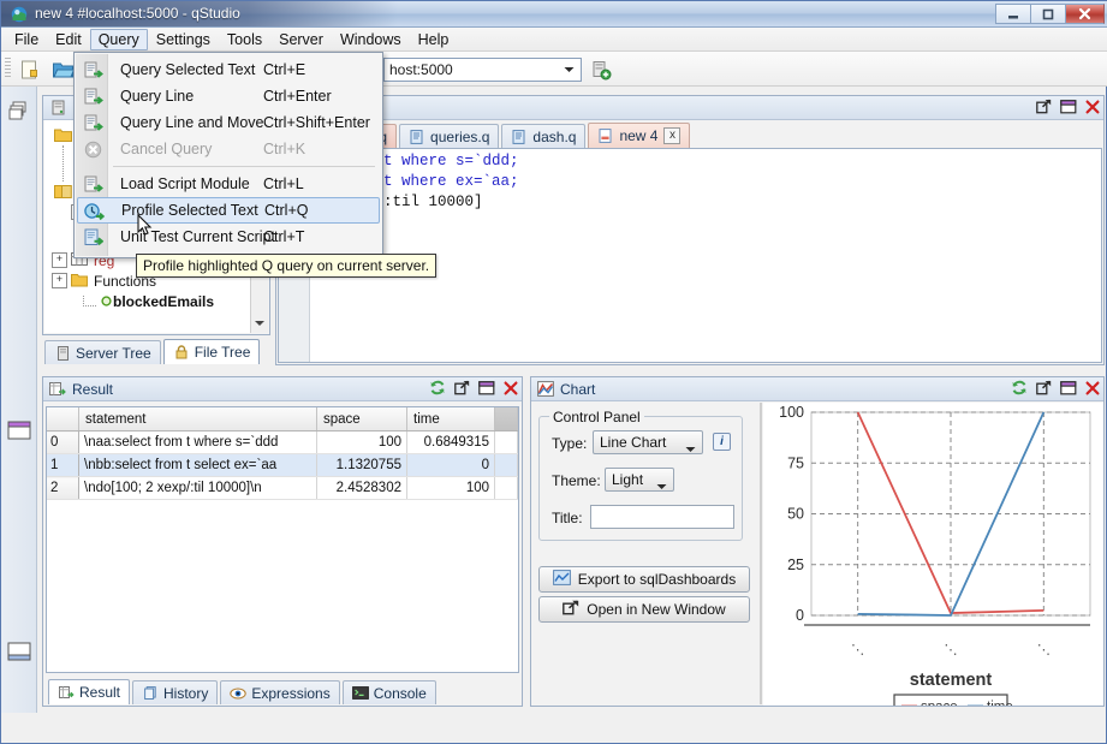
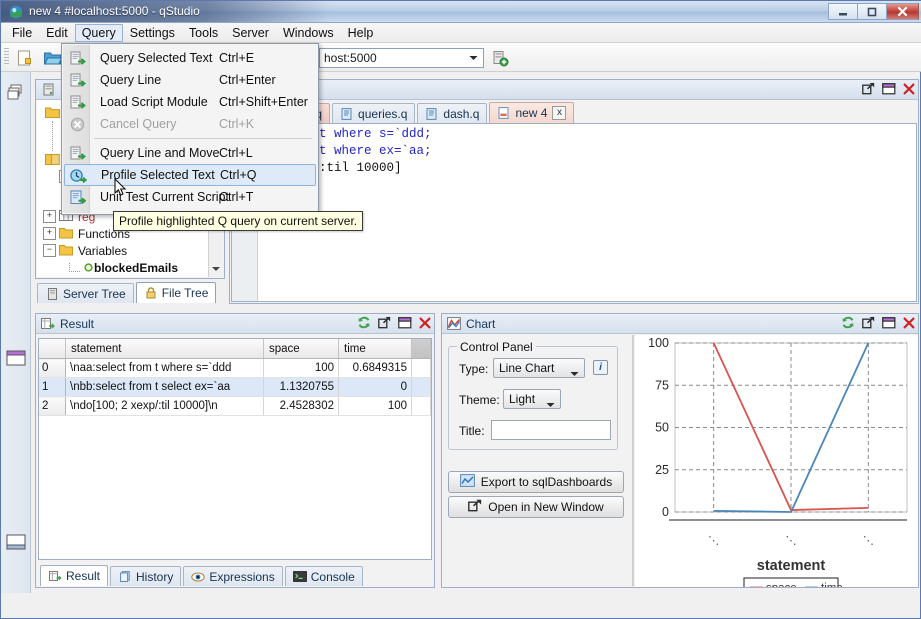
  new 4 #localhost:5000 - qStudio
  File
  Edit
  Query
  Settings
  Tools
  Server
  Windows
  Help
  host:5000
  +
  reg
  +
  Functions
+ −
+ Variables
  blockedEmails
  Server Tree
  File Tree
  queries.q
  dash.q
  new 4
  x
  Result
  	statement	space	time
  0	\naa:select from t where s=`ddd	100	0.6849315
  1	\nbb:select from t select ex=`aa	1.1320755	0
  2	\ndo[100; 2 xexp/:til 10000]\n	2.4528302	100
  Result
  History
  Expressions
  Console
  Chart
  Control Panel
  Type:
  Line Chart
  i
  Theme:
  Light
  Title:
  Export to sqlDashboards
  Open in New Window
  0
  25
  50
  75
  100
  ⋱
  ⋱
  ⋱
  statement
  Query Selected Text
  Ctrl+E
  Query Line
  Ctrl+Enter
- Query Line and Move
+ Load Script Module
  Ctrl+Shift+Enter
  Cancel Query
  Ctrl+K
- Load Script Module
+ Query Line and Move
  Ctrl+L
  Profile Selected Text
  Ctrl+Q
  Unit Test Current Script
  Ctrl+T
  Profile highlighted Q query on current server.
